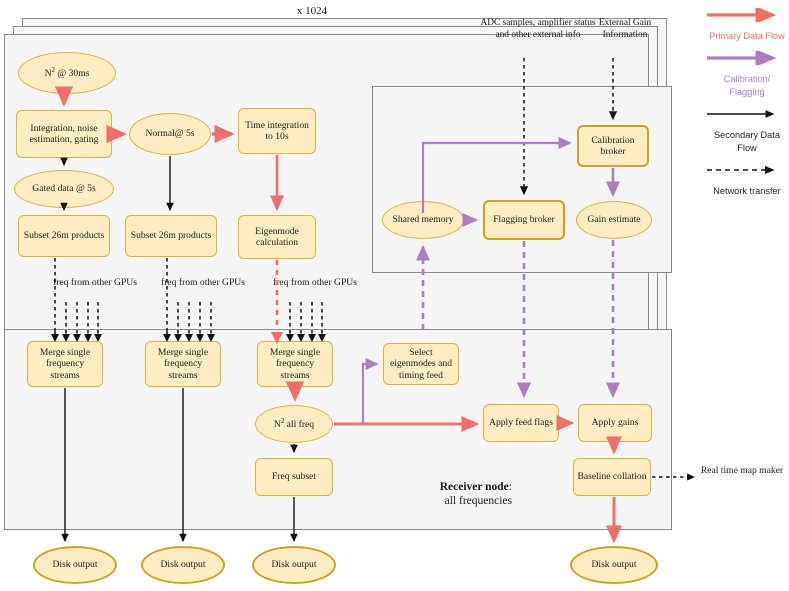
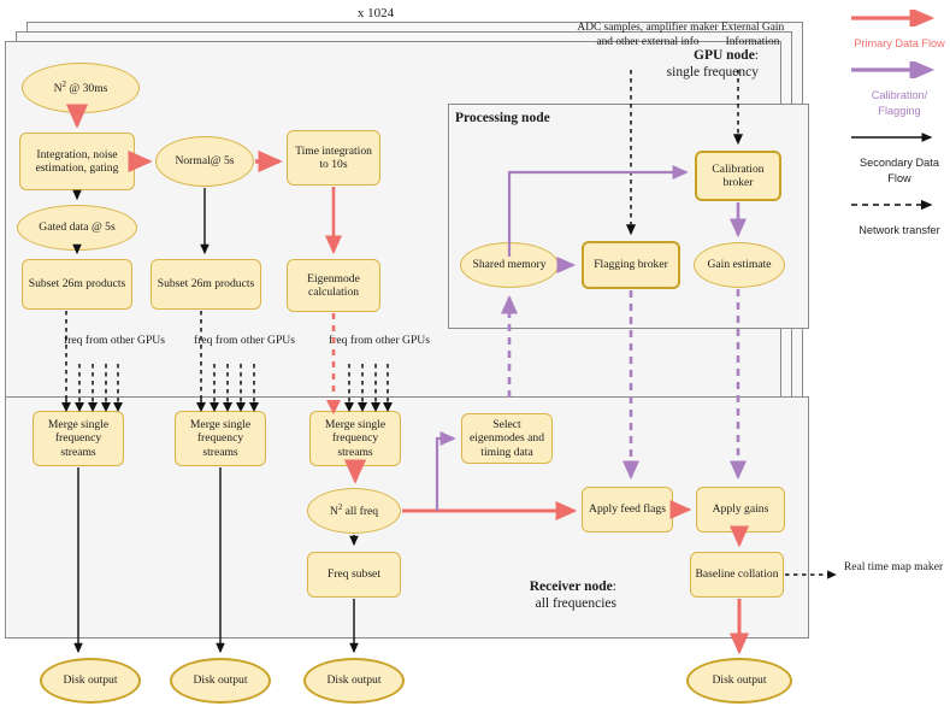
+ GPU node:
+ single frequency
  N @ 30ms
  Integration, noise estimation, gating
  Gated data @ 5s
  Subset 26m products
  Normal@ 5s
  Subset 26m products
  Time integration to 10s
  Eigenmode calculation
- ADC samples, amplifier status and other external info
+ ADC samples, amplifier maker and other external info
  External Gain Information
+ Processing node
  Shared memory
  Flagging broker
  Calibration broker
  Gain estimate
  req from other GPUs
  freq from other GPUs
  feq from other GPUs
  Receiver node:
  all frequencies
  Merge single frequency streams
  Merge single frequency streams
  Merge single frequency streams
- Select eigenmodes and timing feed
+ Select eigenmodes and timing data
  N all freq
  Freq subset
  Apply feed flags
  Apply gains
  Baseline collation
  Disk output
  Disk output
  Disk output
  Disk output
  Real time map maker
  x 1024
  Primary Data Flow
  Calibration/ Flagging
  Secondary Data Flow
  Network transfer
